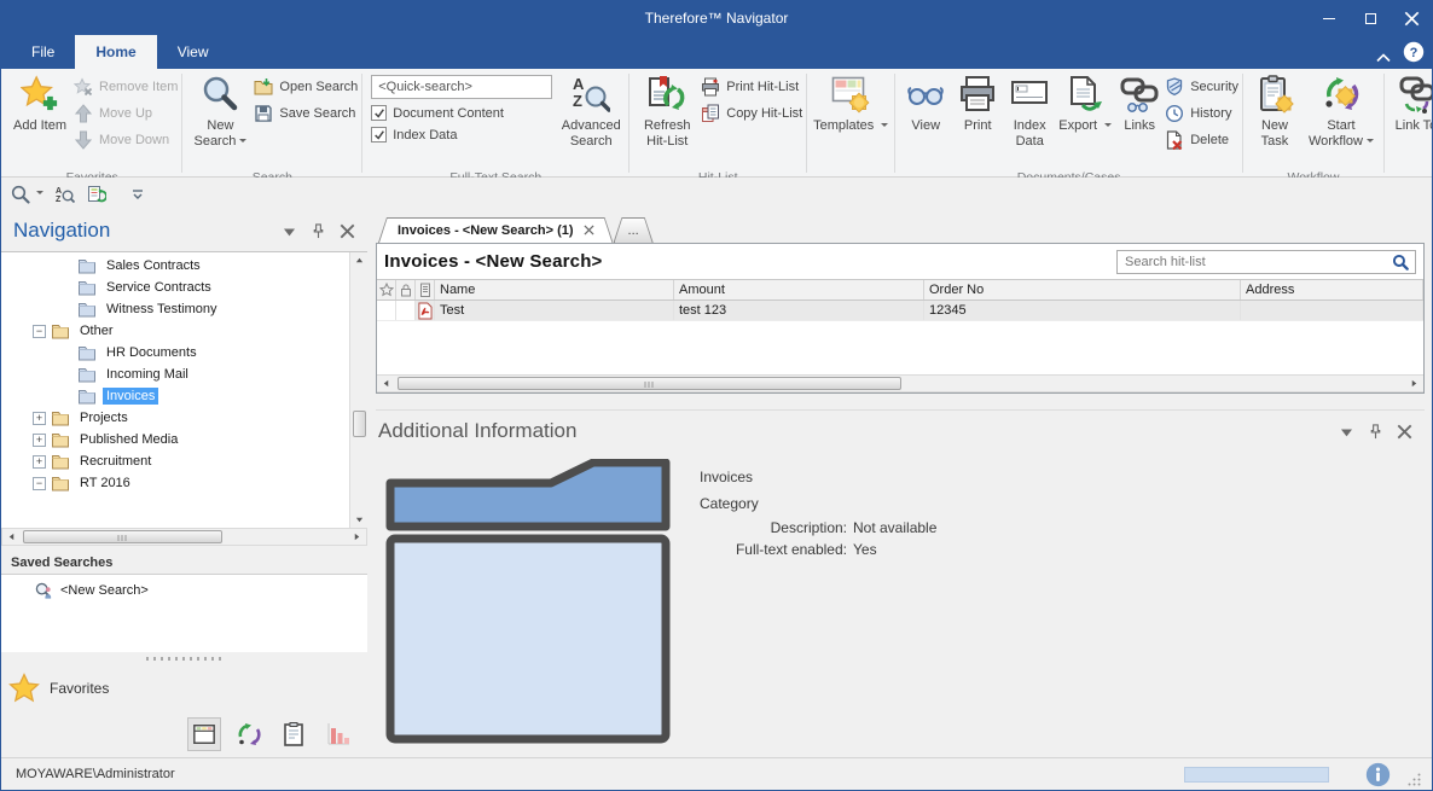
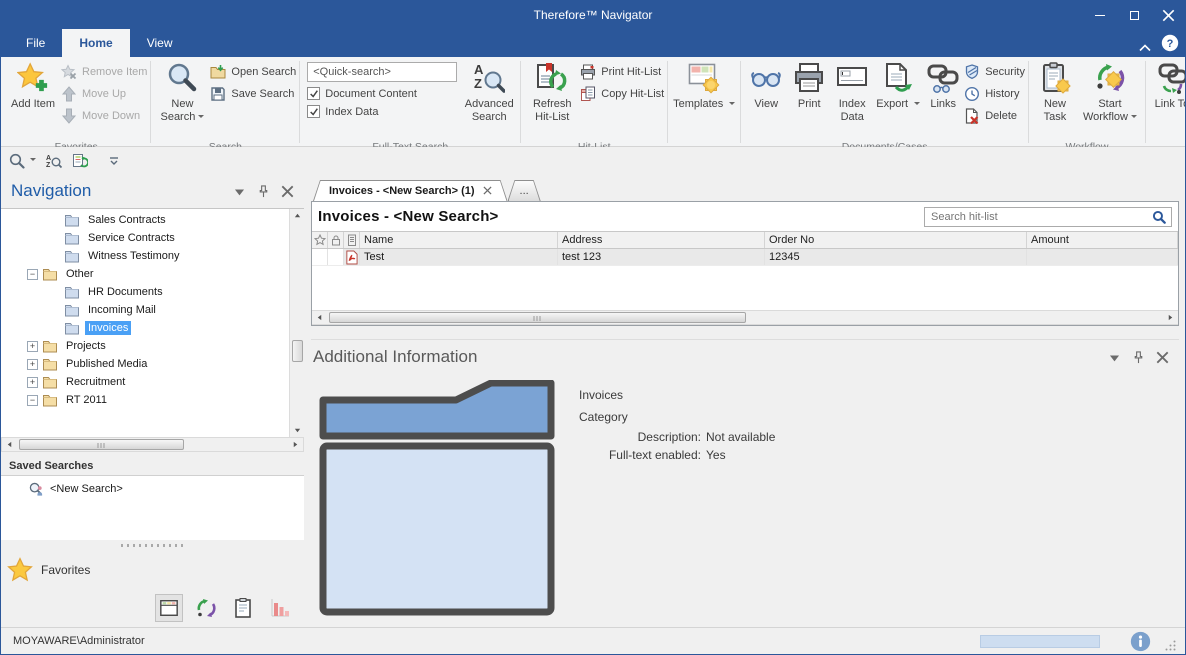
  Therefore™ Navigator
  File
  Home
  View
  ?
  Add Item
  Remove Item
  Move Up
  Move Down
  New Search
  Open Search
  Save Search
  <Quick-search>
  Document Content
  Index Data
  A
  Z
  Advanced Search
  Refresh Hit-List
  Print Hit-List
  Copy Hit-List
  Templates
  View
  Print
  Index Data
  Export
  Links
  Security
  History
  Delete
  New Task
  Start Workflow
  Link T
  Navigation
  Sales Contracts
  Service Contracts
  Witness Testimony
  −
  Other
  HR Documents
  Incoming Mail
  Invoices
  +
  Projects
  +
  Published Media
  +
  Recruitment
  −
- RT 2016
+ RT 2011
  Saved Searches
  <New Search>
  Favorites
  Invoices - <New Search> (1)
  ...
  Invoices - <New Search>
  Search hit-list
  Name
- Amount
+ Address
  Order No
- Address
+ Amount
  Test
  test 123
  12345
  Additional Information
  Invoices
  Category
  Description:
  Not available
  Full-text enabled:
  Yes
  MOYAWARE\Administrator
